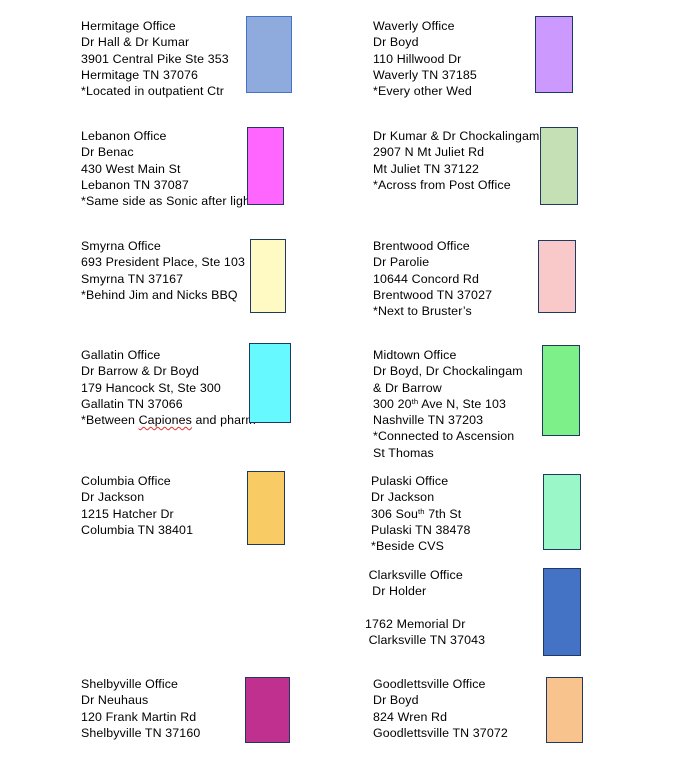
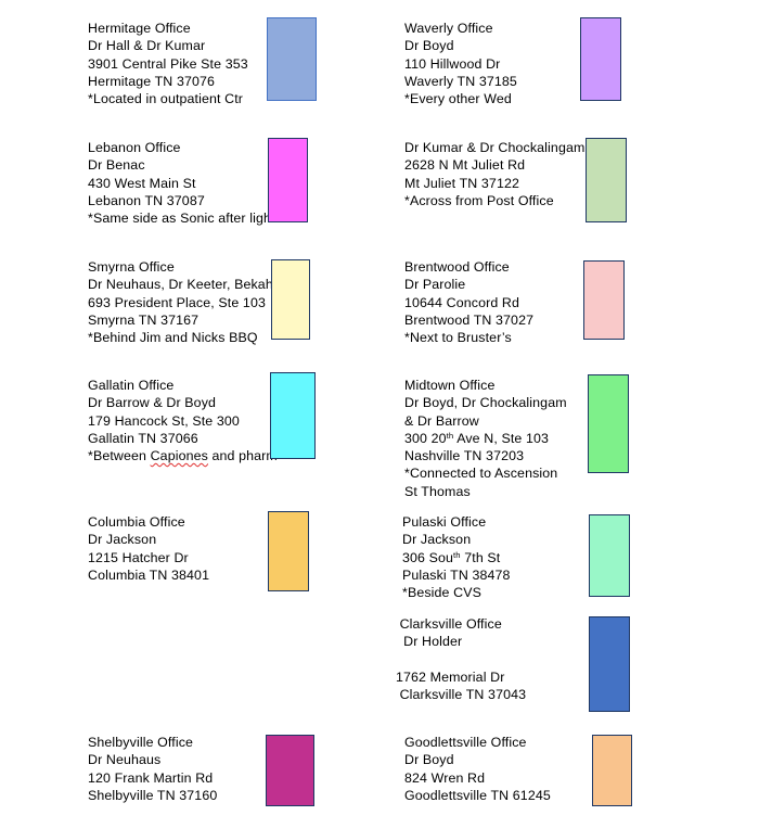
  Hermitage Office
  Dr Hall & Dr Kumar
  3901 Central Pike Ste 353
  Hermitage TN 37076
  *Located in outpatient Ctr
  Waverly Office
  Dr Boyd
  110 Hillwood Dr
  Waverly TN 37185
  *Every other Wed
  Lebanon Office
  Dr Benac
  430 West Main St
  Lebanon TN 37087
  *Same side as Sonic after lig
  Dr Kumar & Dr Chockalingam
- 2907 N Mt Juliet Rd
+ 2628 N Mt Juliet Rd
  Mt Juliet TN 37122
  *Across from Post Office
  Smyrna Office
+ Dr Neuhaus, Dr Keeter, Bekah
  693 President Place, Ste 103
  Smyrna TN 37167
  *Behind Jim and Nicks BBQ
  Brentwood Office
  Dr Parolie
  10644 Concord Rd
  Brentwood TN 37027
  *Next to Bruster’s
  Gallatin Office
  Dr Barrow & Dr Boyd
  179 Hancock St, Ste 300
  Gallatin TN 37066
  *Between Capiones and phar
  Midtown Office
  Dr Boyd, Dr Chockalingam
  & Dr Barrow
  300 20th Ave N, Ste 103
  Nashville TN 37203
  *Connected to Ascension
  St Thomas
  Columbia Office
  Dr Jackson
  1215 Hatcher Dr
  Columbia TN 38401
  Pulaski Office
  Dr Jackson
  306 South 7th St
  Pulaski TN 38478
  *Beside CVS
  Clarksville Office
  Dr Holder
  1762 Memorial Dr
  Clarksville TN 37043
  Shelbyville Office
  Dr Neuhaus
  120 Frank Martin Rd
  Shelbyville TN 37160
  Goodlettsville Office
  Dr Boyd
  824 Wren Rd
- Goodlettsville TN 37072
+ Goodlettsville TN 61245
